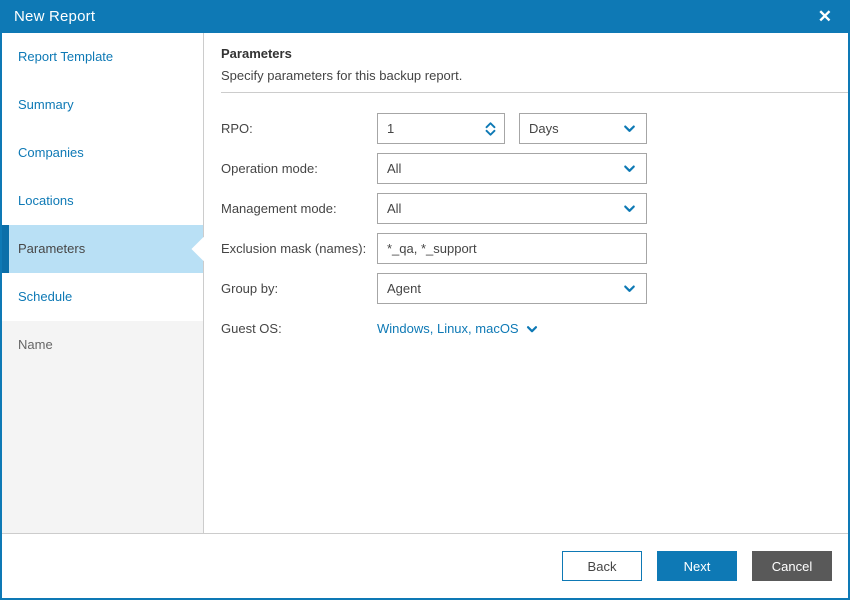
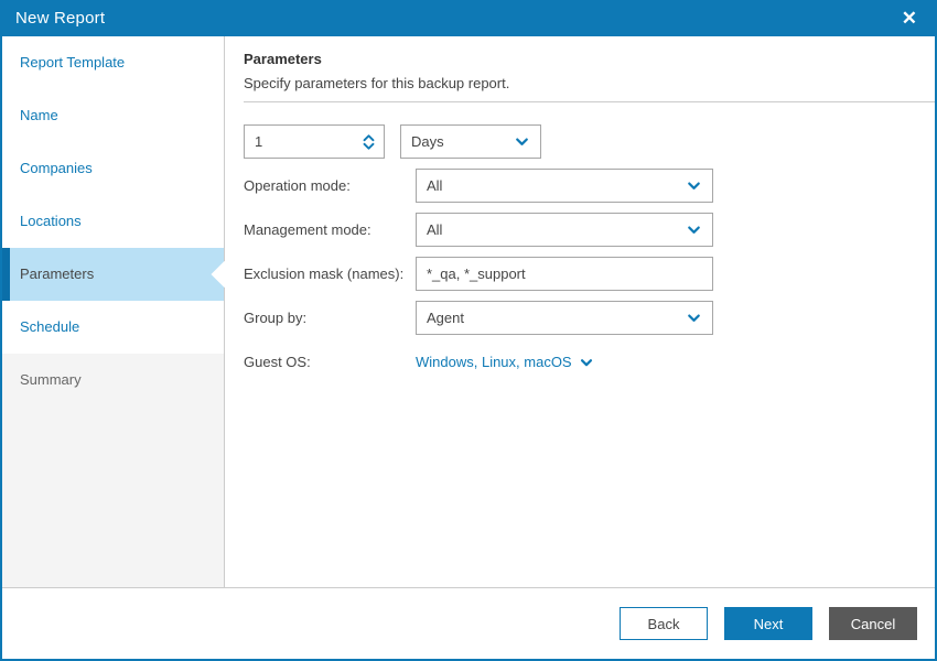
  New Report
  ✕
  Report Template
- Summary
+ Name
  Companies
  Locations
  Parameters
  Schedule
- Name
+ Summary
  Parameters
  Specify parameters for this backup report.
- RPO:
  1
  Days
  Operation mode:
  All
  Management mode:
  All
  Exclusion mask (names):
  *_qa, *_support
  Group by:
  Agent
  Guest OS:
  Windows, Linux, macOS
  Back
  Next
  Cancel
